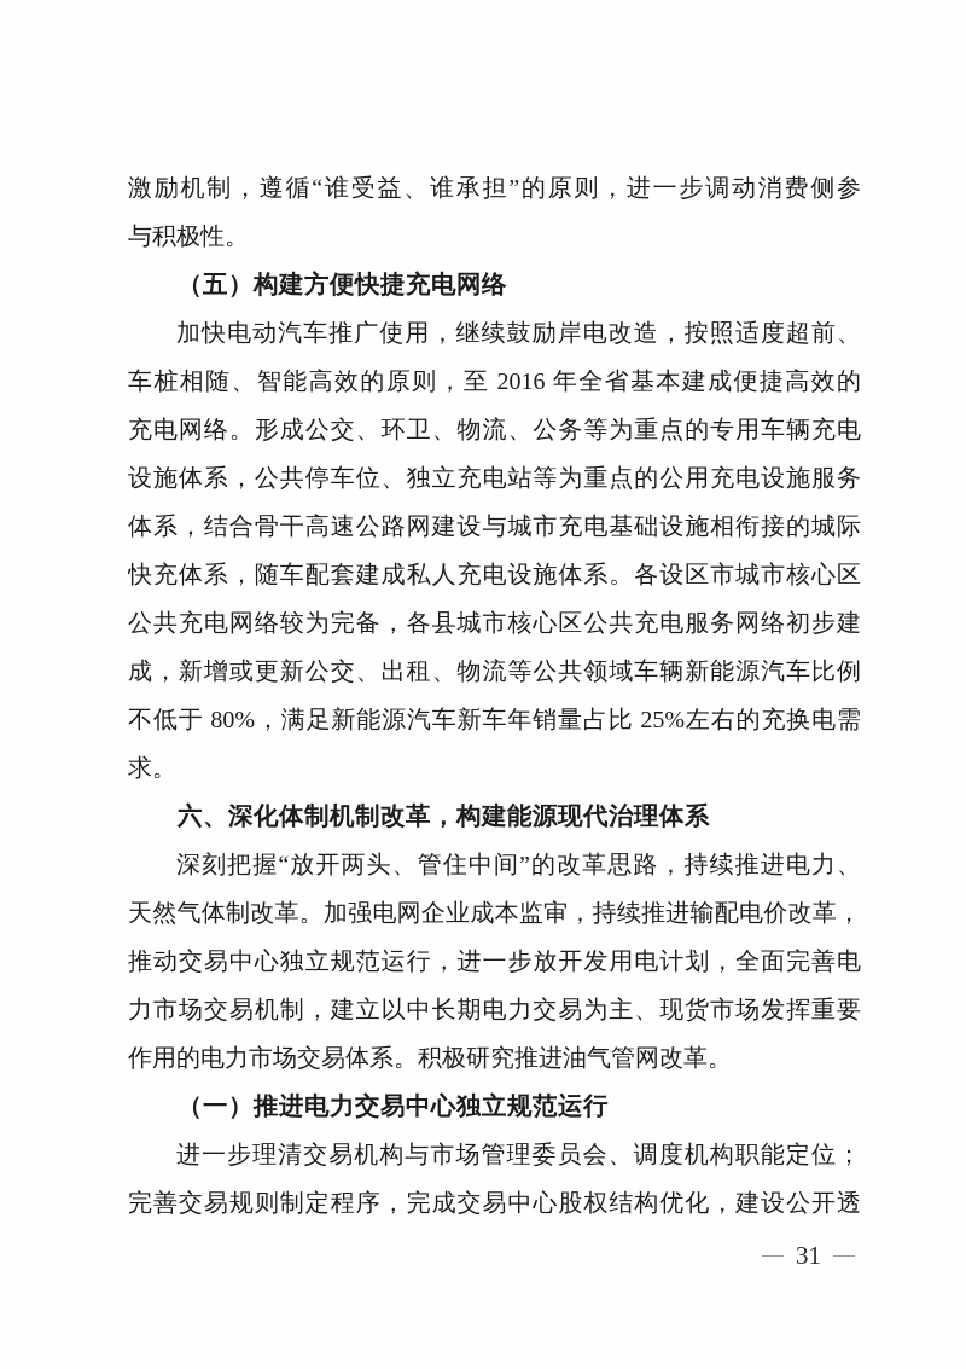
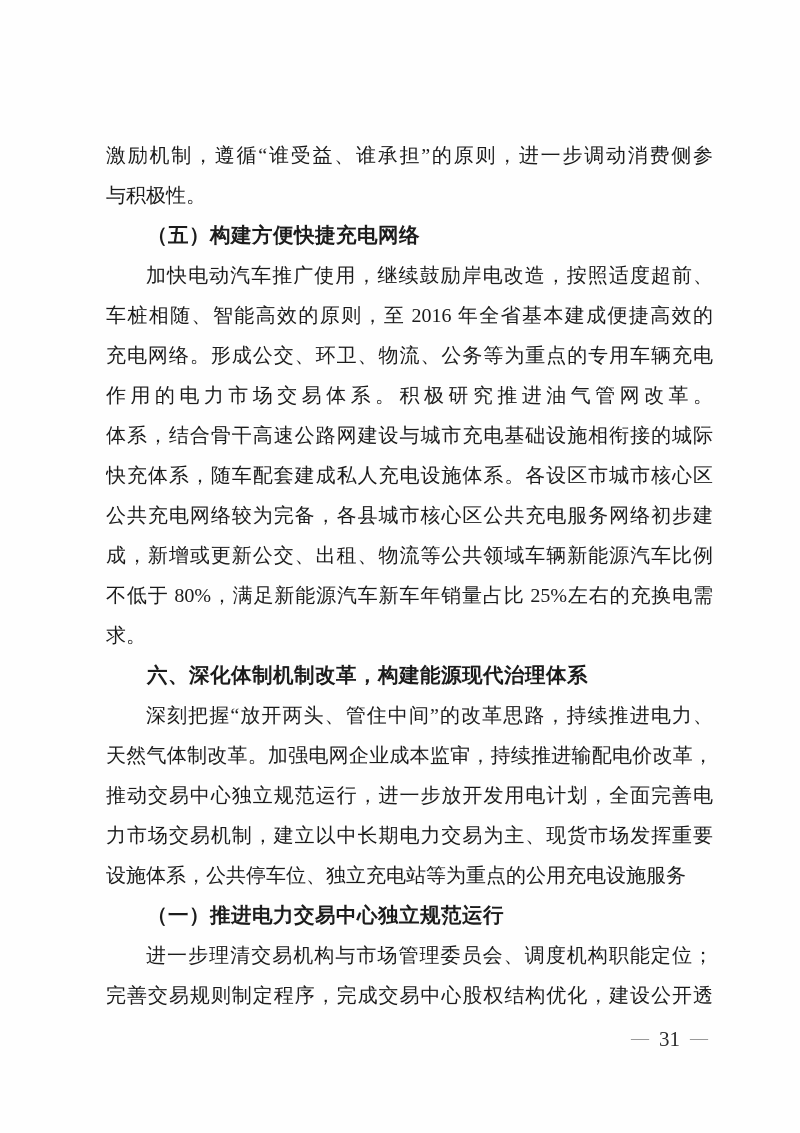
  激励机制，遵循“谁受益、谁承担”的原则，进一步调动消费侧参
  与积极性。
  （五）构建方便快捷充电网络
  加快电动汽车推广使用，继续鼓励岸电改造，按照适度超前、
  车桩相随、智能高效的原则，至 2016 年全省基本建成便捷高效的
  充电网络。形成公交、环卫、物流、公务等为重点的专用车辆充电
- 设施体系，公共停车位、独立充电站等为重点的公用充电设施服务
+ 作用的电力市场交易体系。积极研究推进油气管网改革。
  体系，结合骨干高速公路网建设与城市充电基础设施相衔接的城际
  快充体系，随车配套建成私人充电设施体系。各设区市城市核心区
  公共充电网络较为完备，各县城市核心区公共充电服务网络初步建
  成，新增或更新公交、出租、物流等公共领域车辆新能源汽车比例
  不低于 80%，满足新能源汽车新车年销量占比 25%左右的充换电需
  求。
  六、深化体制机制改革，构建能源现代治理体系
  深刻把握“放开两头、管住中间”的改革思路，持续推进电力、
  天然气体制改革。加强电网企业成本监审，持续推进输配电价改革，
  推动交易中心独立规范运行，进一步放开发用电计划，全面完善电
  力市场交易机制，建立以中长期电力交易为主、现货市场发挥重要
- 作用的电力市场交易体系。积极研究推进油气管网改革。
+ 设施体系，公共停车位、独立充电站等为重点的公用充电设施服务
  （一）推进电力交易中心独立规范运行
  进一步理清交易机构与市场管理委员会、调度机构职能定位；
  完善交易规则制定程序，完成交易中心股权结构优化，建设公开透
  — 31 —
